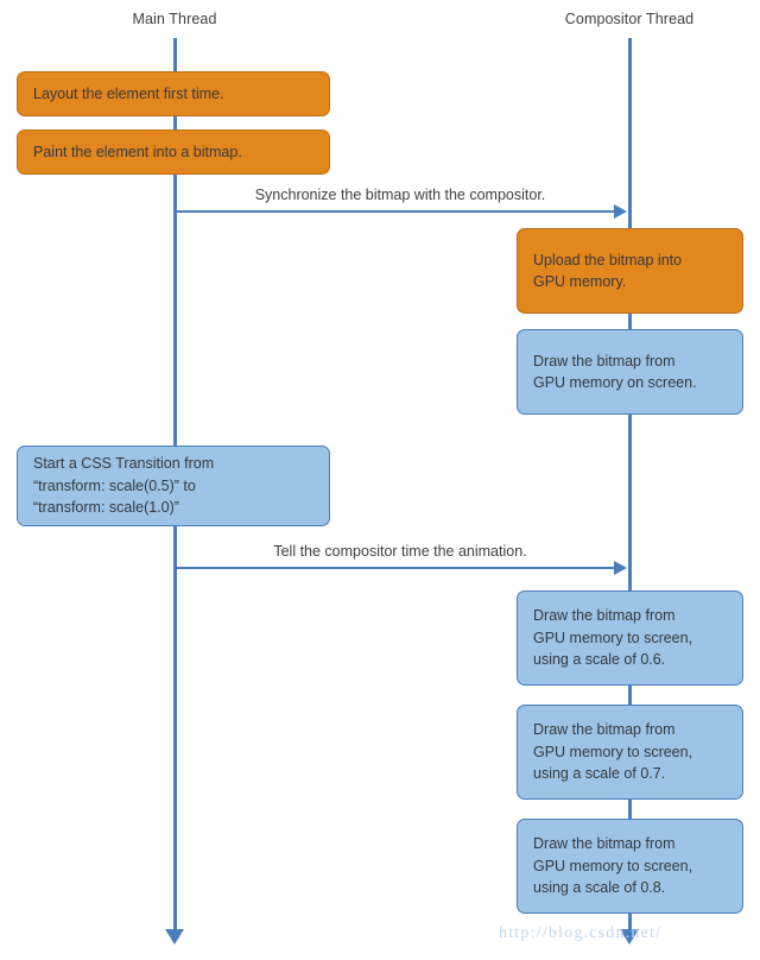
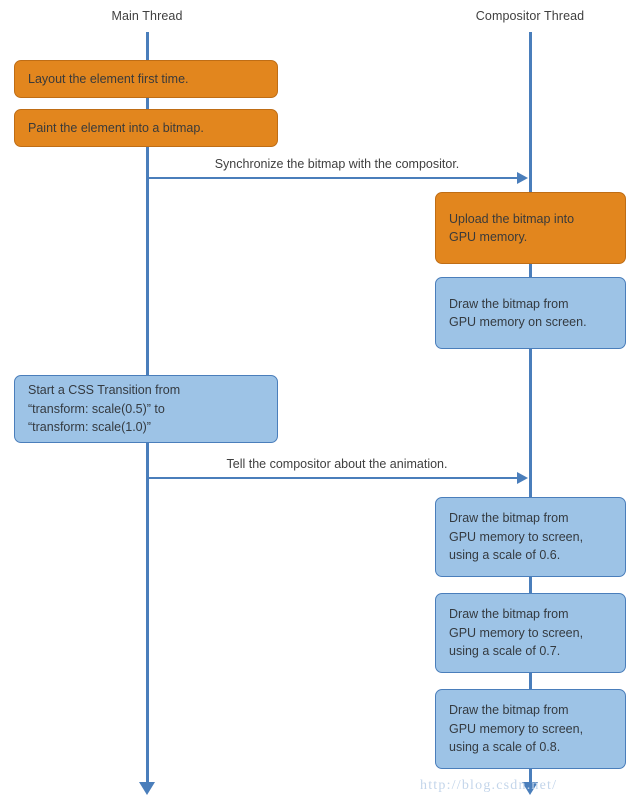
  Main Thread
  Compositor Thread
  Layout the element first time.
  Paint the element into a bitmap.
  Start a CSS Transition from
  “transform: scale(0.5)” to
  “transform: scale(1.0)”
  Upload the bitmap into
  GPU memory.
  Draw the bitmap from
  GPU memory on screen.
  Draw the bitmap from
  GPU memory to screen,
  using a scale of 0.6.
  Draw the bitmap from
  GPU memory to screen,
  using a scale of 0.7.
  Draw the bitmap from
  GPU memory to screen,
  using a scale of 0.8.
  Synchronize the bitmap with the compositor.
- Tell the compositor time the animation.
+ Tell the compositor about the animation.
  http://blog.csdn.net/
